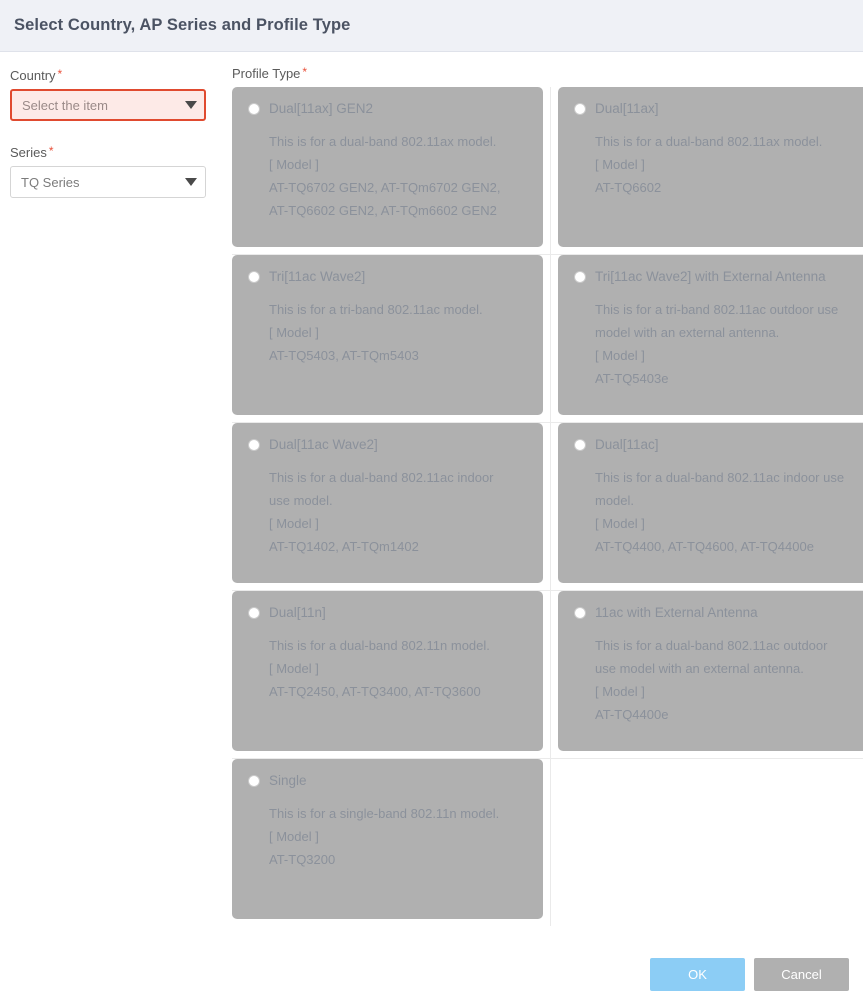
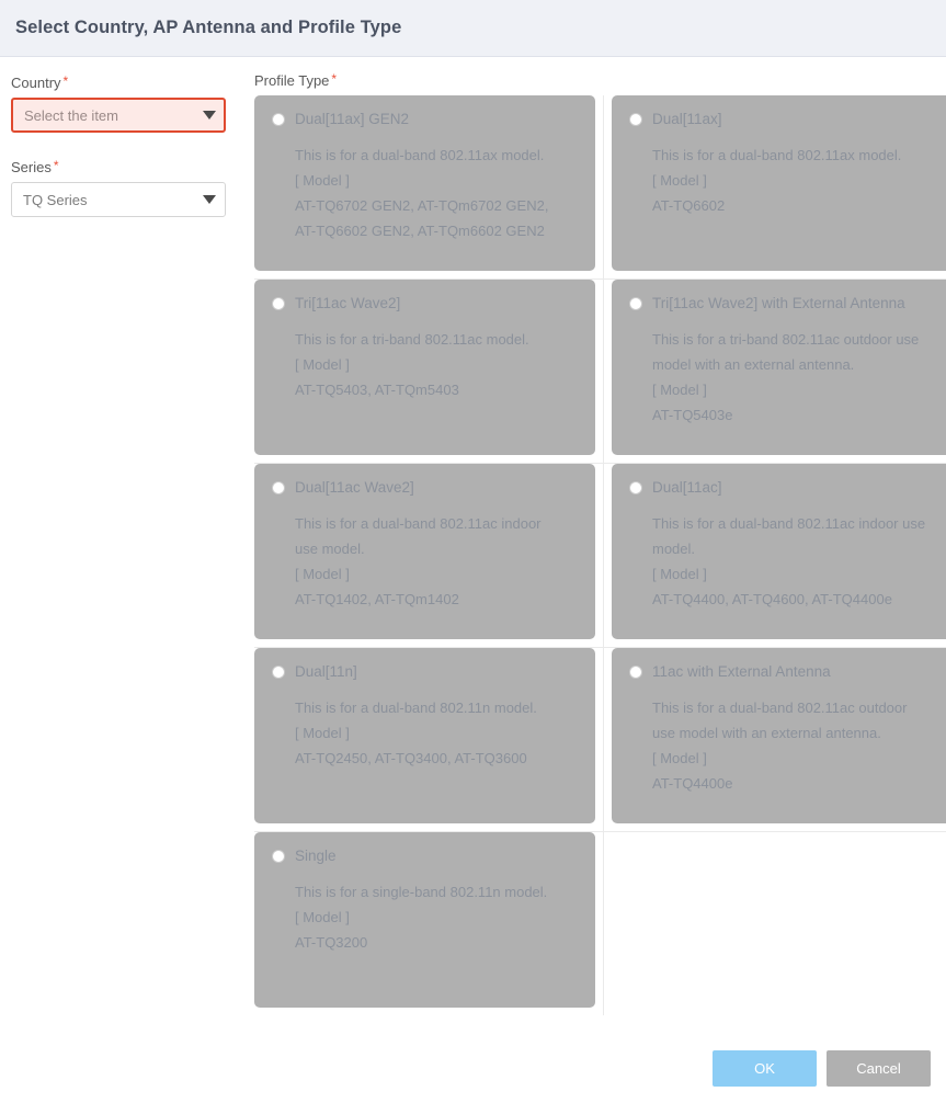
- Select Country, AP Series and Profile Type
+ Select Country, AP Antenna and Profile Type
  Country *
  Select the item
  Series *
  TQ Series
  Profile Type *
  Dual[11ax] GEN2
  This is for a dual-band 802.11ax model.
  [ Model ]
  AT-TQ6702 GEN2, AT-TQm6702 GEN2,
  AT-TQ6602 GEN2, AT-TQm6602 GEN2
  Dual[11ax]
  This is for a dual-band 802.11ax model.
  [ Model ]
  AT-TQ6602
  Tri[11ac Wave2]
  This is for a tri-band 802.11ac model.
  [ Model ]
  AT-TQ5403, AT-TQm5403
  Tri[11ac Wave2] with External Antenna
  This is for a tri-band 802.11ac outdoor use
  model with an external antenna.
  [ Model ]
  AT-TQ5403e
  Dual[11ac Wave2]
  This is for a dual-band 802.11ac indoor
  use model.
  [ Model ]
  AT-TQ1402, AT-TQm1402
  Dual[11ac]
  This is for a dual-band 802.11ac indoor use
  model.
  [ Model ]
  AT-TQ4400, AT-TQ4600, AT-TQ4400e
  Dual[11n]
  This is for a dual-band 802.11n model.
  [ Model ]
  AT-TQ2450, AT-TQ3400, AT-TQ3600
  11ac with External Antenna
  This is for a dual-band 802.11ac outdoor
  use model with an external antenna.
  [ Model ]
  AT-TQ4400e
  Single
  This is for a single-band 802.11n model.
  [ Model ]
  AT-TQ3200
  OK
  Cancel
